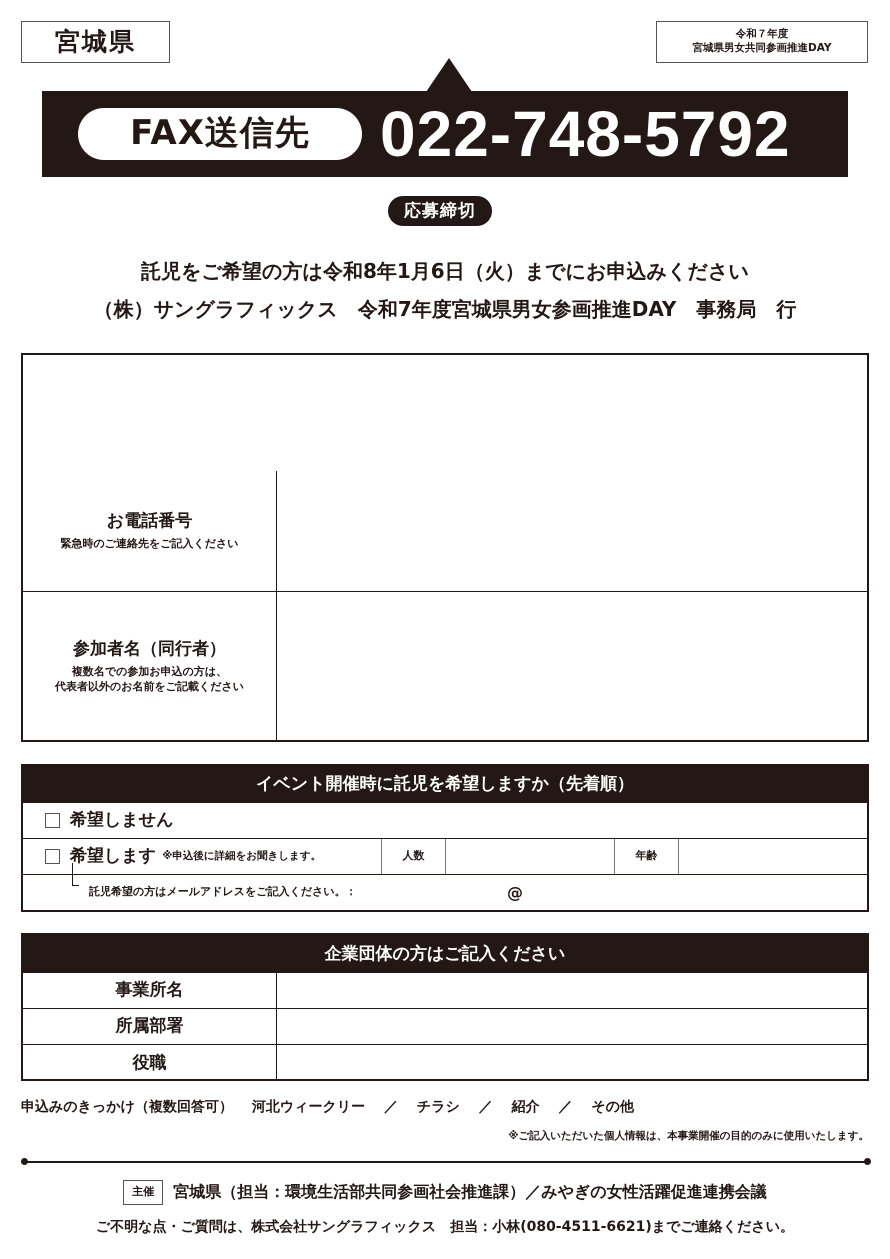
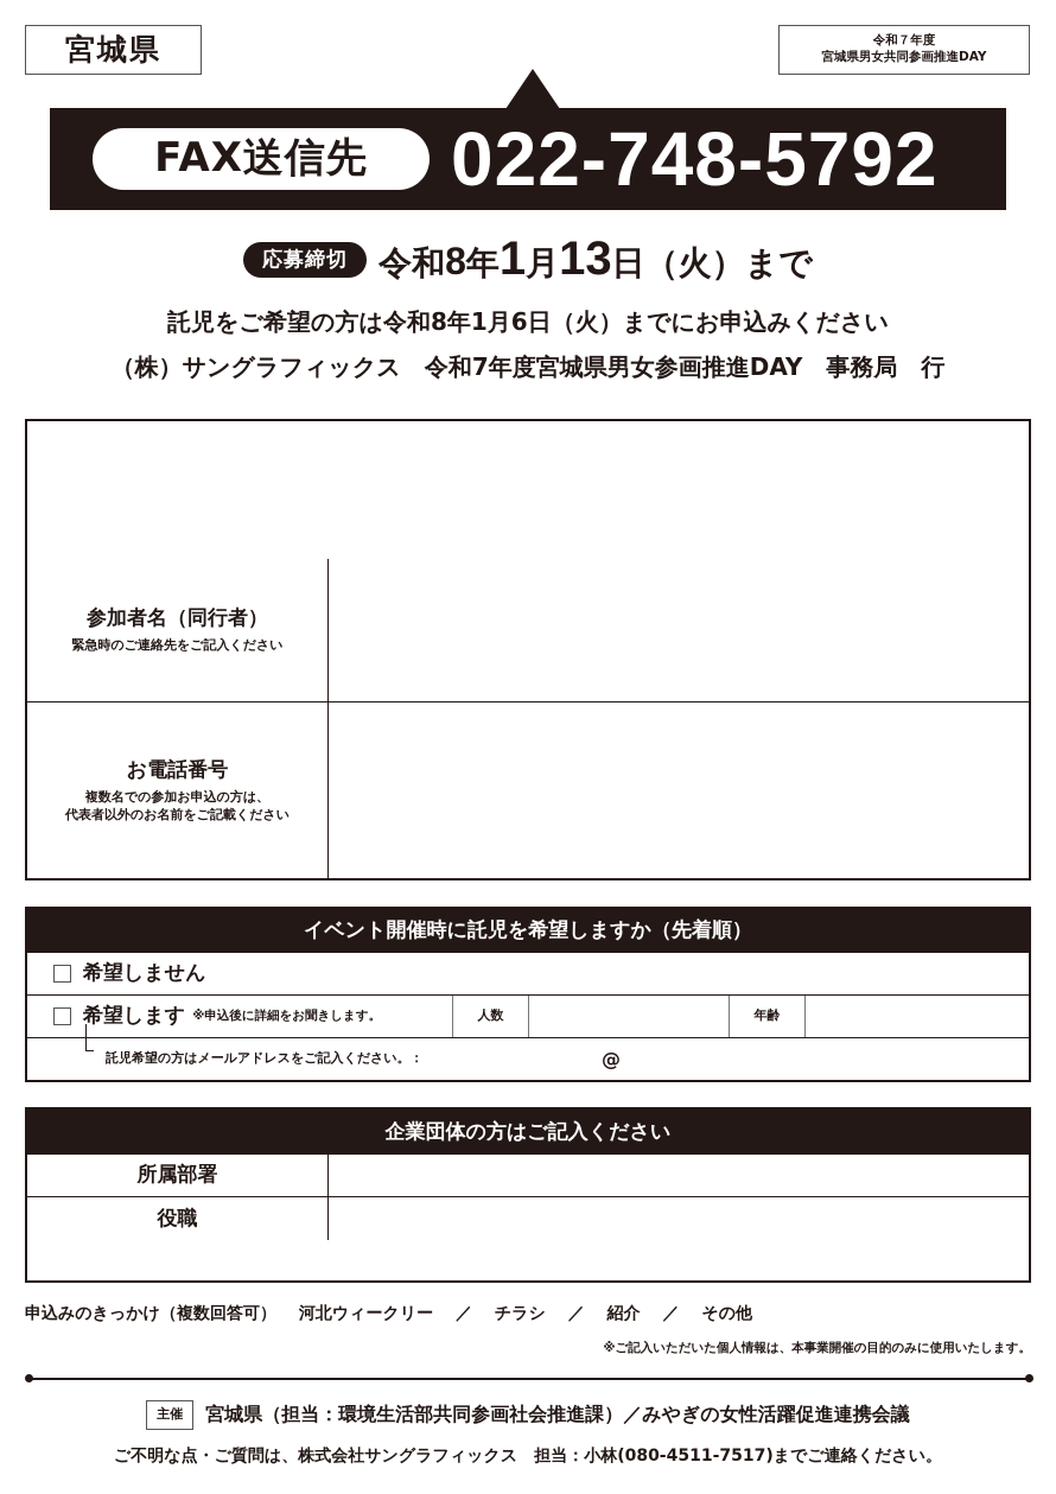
  宮城県
  令和７年度
  宮城県男女共同参画推進DAY
  FAX送信先
  022-748-5792
  応募締切
+ 令和8年1月13日（火）まで
  託児をご希望の方は令和8年1月6日（火）までにお申込みください
  （株）サングラフィックス 令和7年度宮城県男女参画推進DAY 事務局 行
- お電話番号
+ 参加者名（同行者）
  緊急時のご連絡先をご記入ください
- 参加者名（同行者）
+ お電話番号
  複数名での参加お申込の方は、
  代表者以外のお名前をご記載ください
  イベント開催時に託児を希望しますか（先着順）
  希望しません
  希望します
  ※申込後に詳細をお聞きします。
  人数
  年齢
  託児希望の方はメールアドレスをご記入ください。：
  @
  企業団体の方はご記入ください
- 事業所名
  所属部署
  役職
  申込みのきっかけ（複数回答可） 河北ウィークリー ／ チラシ ／ 紹介 ／ その他
  ※ご記入いただいた個人情報は、本事業開催の目的のみに使用いたします。
  主催
  宮城県（担当：環境生活部共同参画社会推進課）／みやぎの女性活躍促進連携会議
- ご不明な点・ご質問は、株式会社サングラフィックス 担当：小林(080-4511-6621)までご連絡ください。
+ ご不明な点・ご質問は、株式会社サングラフィックス 担当：小林(080-4511-7517)までご連絡ください。
